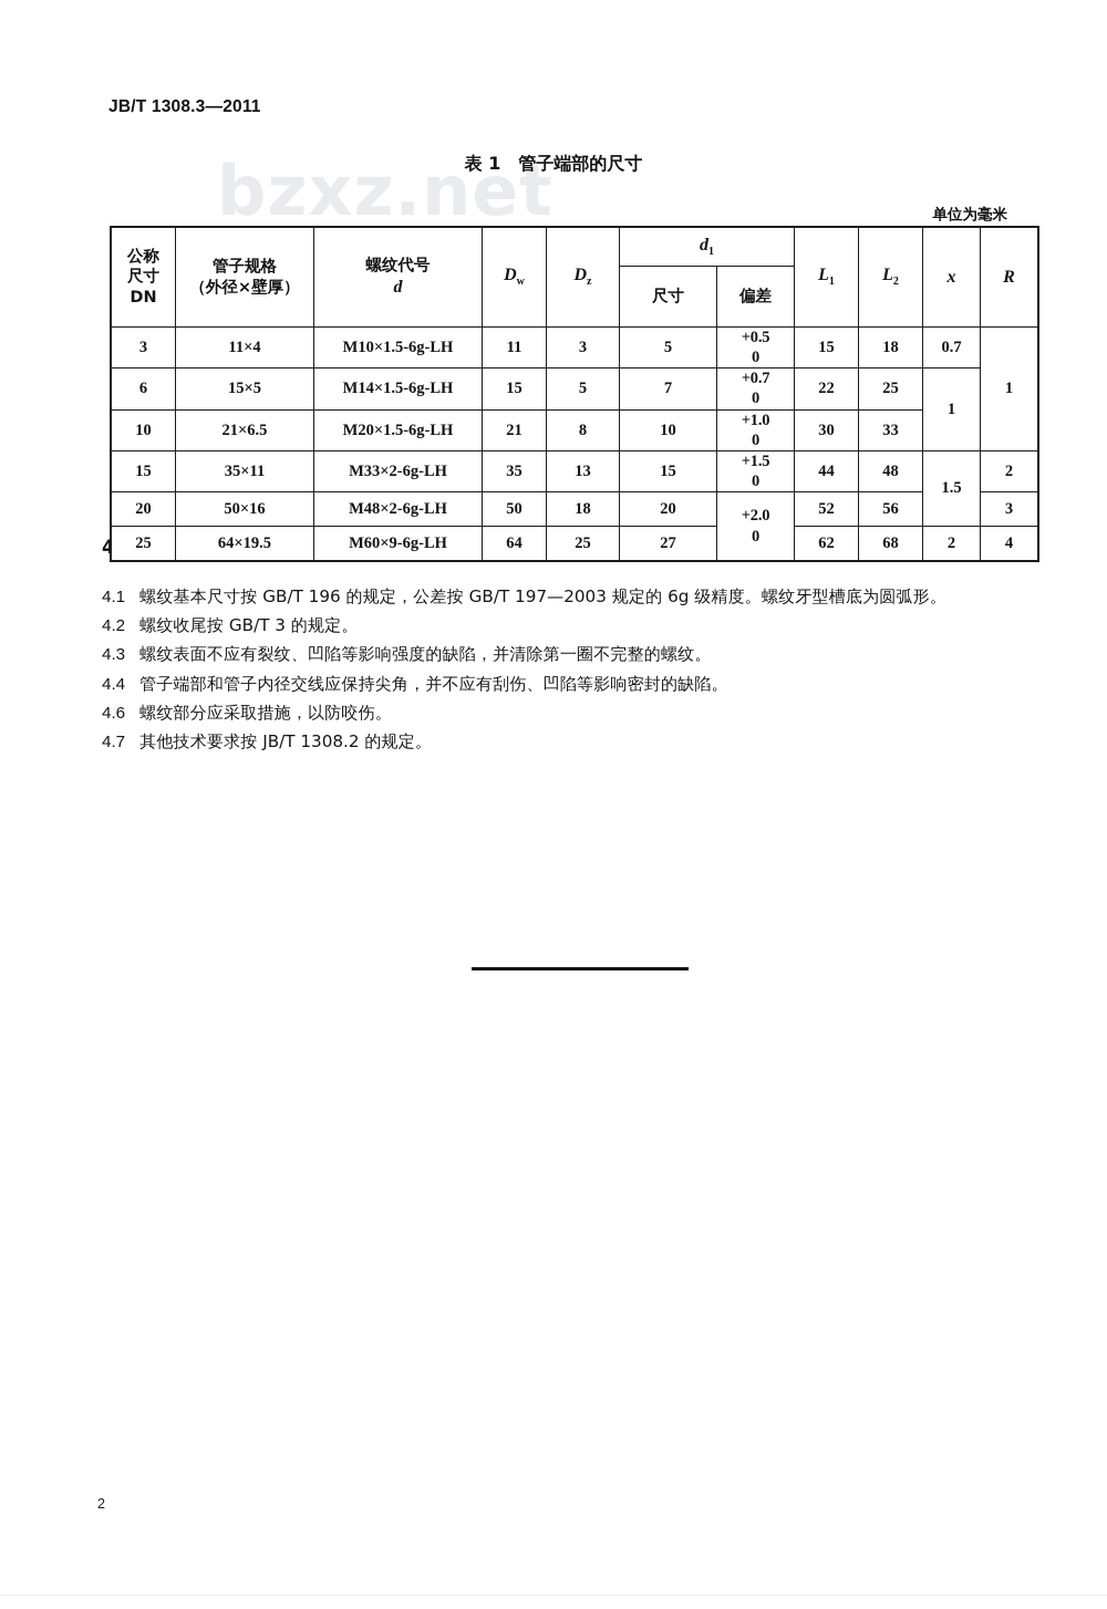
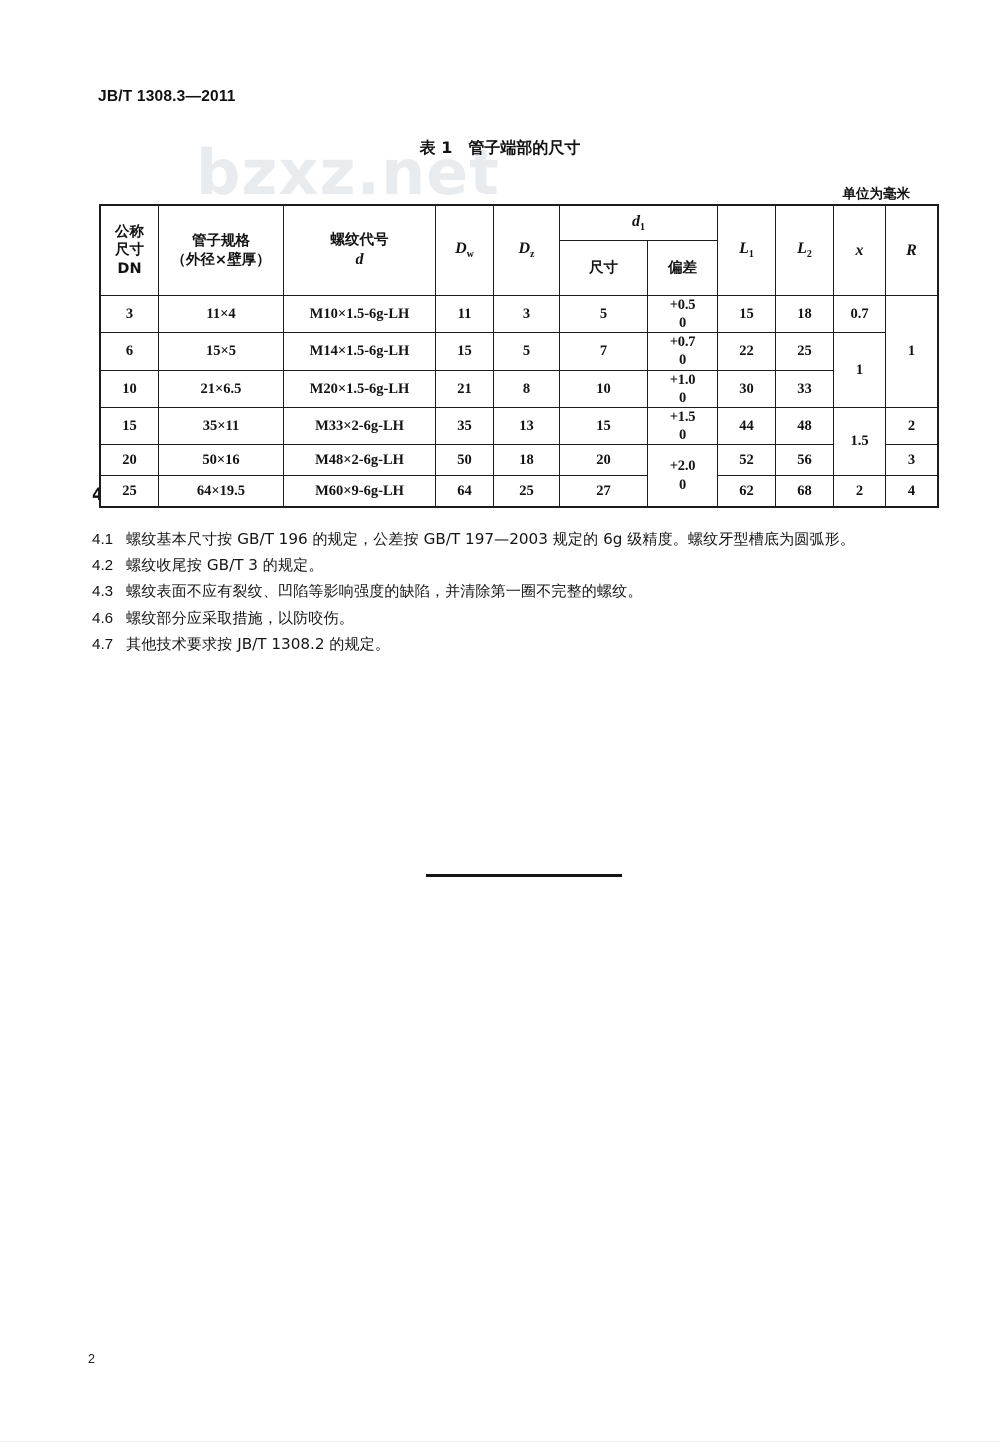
  bzxz.net
  JB/T 1308.3—2011
  表 1 管子端部的尺寸
  单位为毫米
  公称 尺寸 DN	管子规格 （外径×壁厚）	螺纹代号 d	Dw	Dz	d1	L1	L2	x	R
  尺寸	偏差
  3	11×4	M10×1.5-6g-LH	11	3	5	+0.5 0	15	18	0.7	1
  6	15×5	M14×1.5-6g-LH	15	5	7	+0.7 0	22	25	1
  10	21×6.5	M20×1.5-6g-LH	21	8	10	+1.0 0	30	33
  15	35×11	M33×2-6g-LH	35	13	15	+1.5 0	44	48	1.5	2
  20	50×16	M48×2-6g-LH	50	18	20	+2.0 0	52	56	3
  25	64×19.5	M60×9-6g-LH	64	25	27	62	68	2	4
  4.1 螺纹基本尺寸按 GB/T 196 的规定，公差按 GB/T 197—2003 规定的 6g 级精度。螺纹牙型槽底为圆弧形。
  4.2 螺纹收尾按 GB/T 3 的规定。
  4.3 螺纹表面不应有裂纹、凹陷等影响强度的缺陷，并清除第一圈不完整的螺纹。
- 4.4 管子端部和管子内径交线应保持尖角，并不应有刮伤、凹陷等影响密封的缺陷。
  4.6 螺纹部分应采取措施，以防咬伤。
  4.7 其他技术要求按 JB/T 1308.2 的规定。
  2
